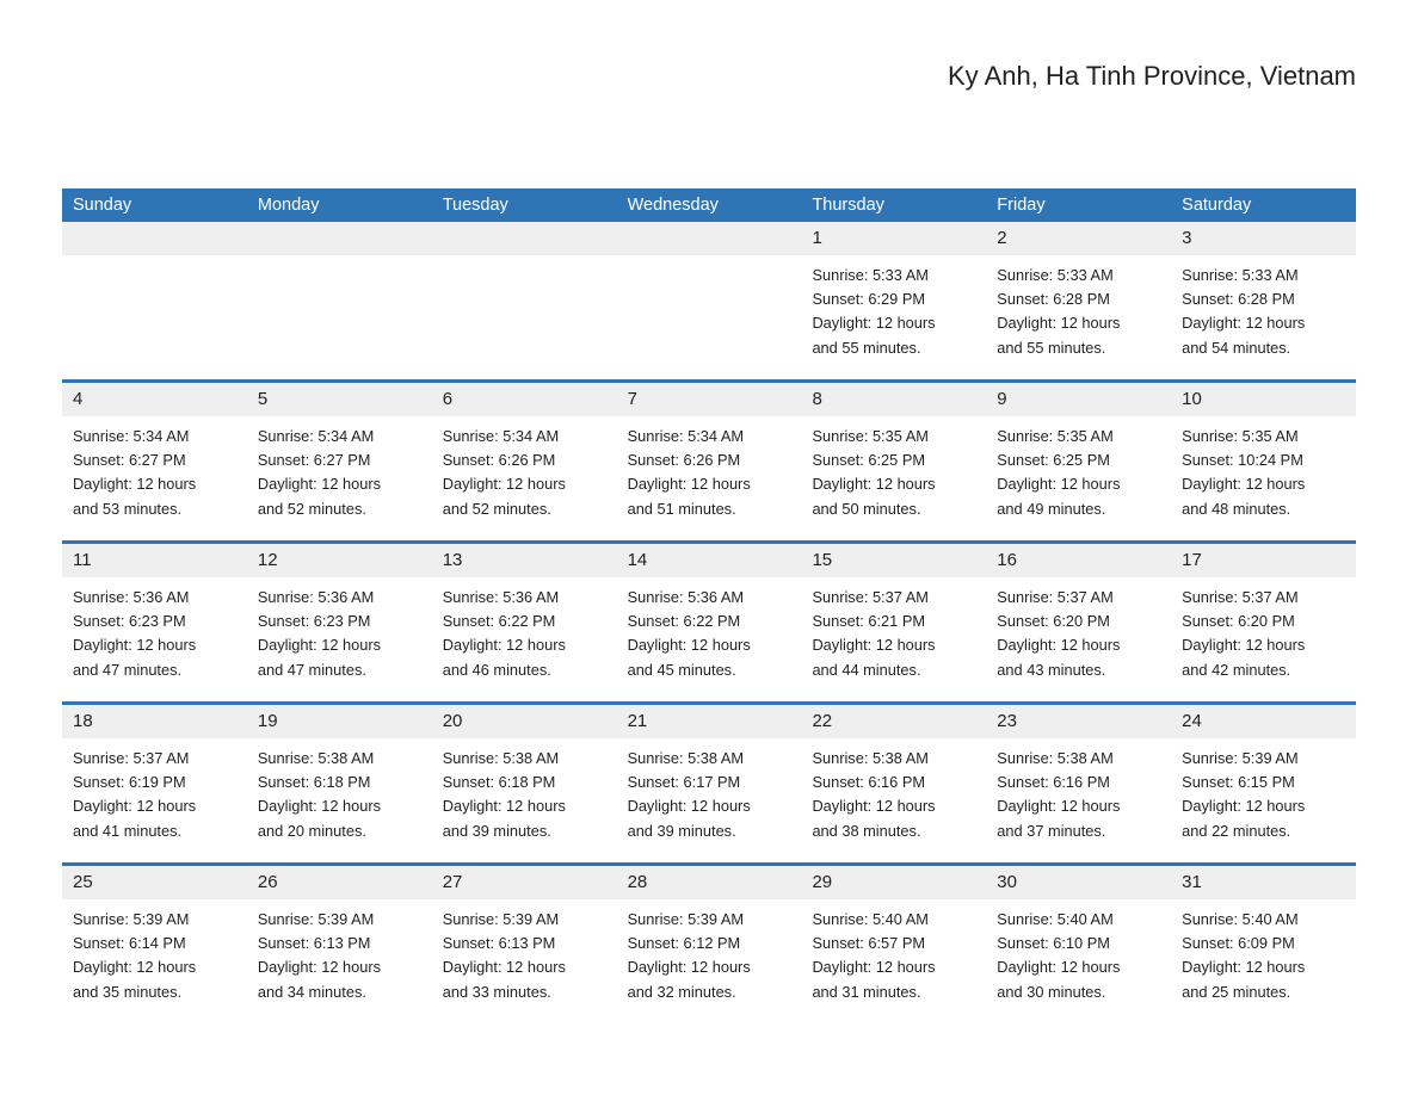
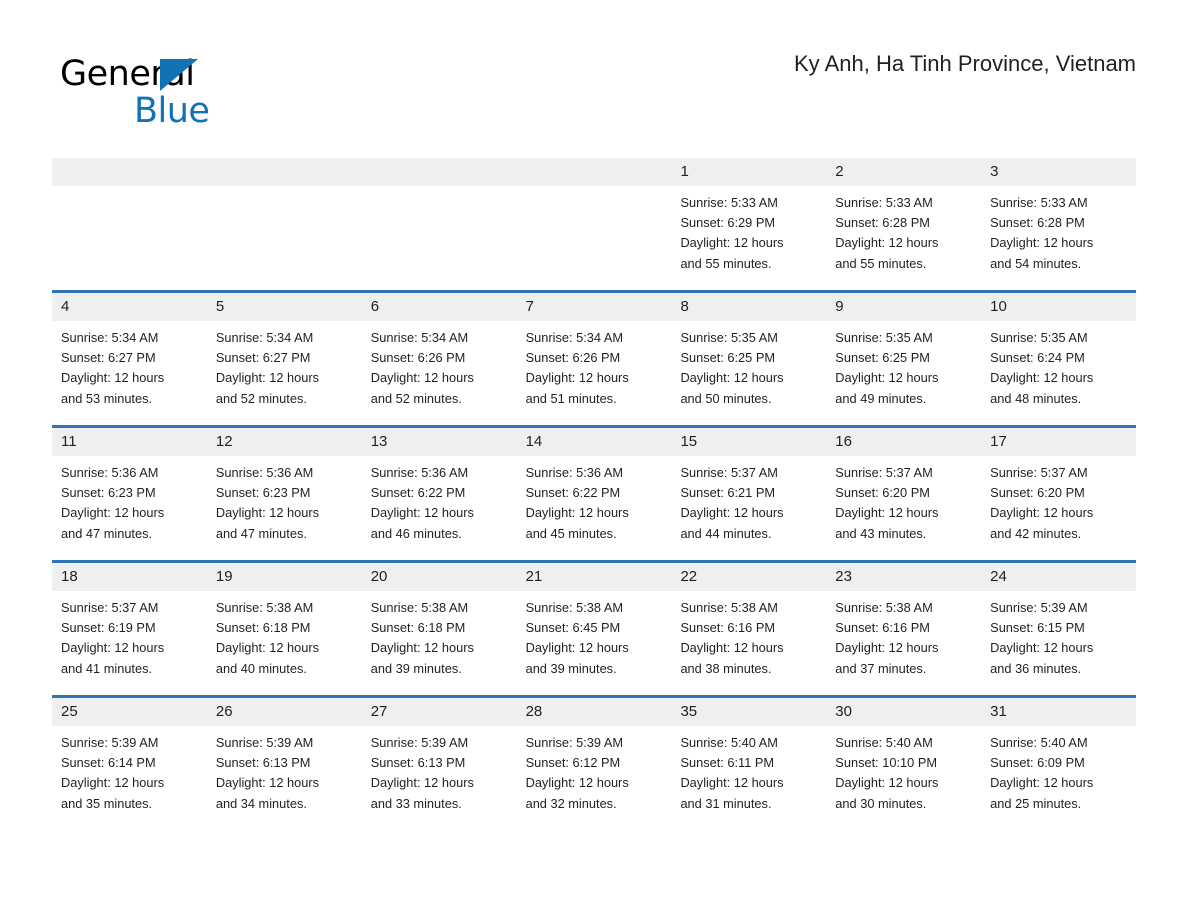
+ General
+ Blue
  Ky Anh, Ha Tinh Province, Vietnam
- Sunday
- Monday
- Tuesday
- Wednesday
- Thursday
- Friday
- Saturday
  1
  Sunrise: 5:33 AM
  Sunset: 6:29 PM
  Daylight: 12 hours
  and 55 minutes.
  2
  Sunrise: 5:33 AM
  Sunset: 6:28 PM
  Daylight: 12 hours
  and 55 minutes.
  3
  Sunrise: 5:33 AM
  Sunset: 6:28 PM
  Daylight: 12 hours
  and 54 minutes.
  4
  Sunrise: 5:34 AM
  Sunset: 6:27 PM
  Daylight: 12 hours
  and 53 minutes.
  5
  Sunrise: 5:34 AM
  Sunset: 6:27 PM
  Daylight: 12 hours
  and 52 minutes.
  6
  Sunrise: 5:34 AM
  Sunset: 6:26 PM
  Daylight: 12 hours
  and 52 minutes.
  7
  Sunrise: 5:34 AM
  Sunset: 6:26 PM
  Daylight: 12 hours
  and 51 minutes.
  8
  Sunrise: 5:35 AM
  Sunset: 6:25 PM
  Daylight: 12 hours
  and 50 minutes.
  9
  Sunrise: 5:35 AM
  Sunset: 6:25 PM
  Daylight: 12 hours
  and 49 minutes.
  10
  Sunrise: 5:35 AM
- Sunset: 10:24 PM
+ Sunset: 6:24 PM
  Daylight: 12 hours
  and 48 minutes.
  11
  Sunrise: 5:36 AM
  Sunset: 6:23 PM
  Daylight: 12 hours
  and 47 minutes.
  12
  Sunrise: 5:36 AM
  Sunset: 6:23 PM
  Daylight: 12 hours
  and 47 minutes.
  13
  Sunrise: 5:36 AM
  Sunset: 6:22 PM
  Daylight: 12 hours
  and 46 minutes.
  14
  Sunrise: 5:36 AM
  Sunset: 6:22 PM
  Daylight: 12 hours
  and 45 minutes.
  15
  Sunrise: 5:37 AM
  Sunset: 6:21 PM
  Daylight: 12 hours
  and 44 minutes.
  16
  Sunrise: 5:37 AM
  Sunset: 6:20 PM
  Daylight: 12 hours
  and 43 minutes.
  17
  Sunrise: 5:37 AM
  Sunset: 6:20 PM
  Daylight: 12 hours
  and 42 minutes.
  18
  Sunrise: 5:37 AM
  Sunset: 6:19 PM
  Daylight: 12 hours
  and 41 minutes.
  19
  Sunrise: 5:38 AM
  Sunset: 6:18 PM
  Daylight: 12 hours
- and 20 minutes.
+ and 40 minutes.
  20
  Sunrise: 5:38 AM
  Sunset: 6:18 PM
  Daylight: 12 hours
  and 39 minutes.
  21
  Sunrise: 5:38 AM
- Sunset: 6:17 PM
+ Sunset: 6:45 PM
  Daylight: 12 hours
  and 39 minutes.
  22
  Sunrise: 5:38 AM
  Sunset: 6:16 PM
  Daylight: 12 hours
  and 38 minutes.
  23
  Sunrise: 5:38 AM
  Sunset: 6:16 PM
  Daylight: 12 hours
  and 37 minutes.
  24
  Sunrise: 5:39 AM
  Sunset: 6:15 PM
  Daylight: 12 hours
- and 22 minutes.
+ and 36 minutes.
  25
  Sunrise: 5:39 AM
  Sunset: 6:14 PM
  Daylight: 12 hours
  and 35 minutes.
  26
  Sunrise: 5:39 AM
  Sunset: 6:13 PM
  Daylight: 12 hours
  and 34 minutes.
  27
  Sunrise: 5:39 AM
  Sunset: 6:13 PM
  Daylight: 12 hours
  and 33 minutes.
  28
  Sunrise: 5:39 AM
  Sunset: 6:12 PM
  Daylight: 12 hours
  and 32 minutes.
- 29
+ 35
  Sunrise: 5:40 AM
- Sunset: 6:57 PM
+ Sunset: 6:11 PM
  Daylight: 12 hours
  and 31 minutes.
  30
  Sunrise: 5:40 AM
- Sunset: 6:10 PM
+ Sunset: 10:10 PM
  Daylight: 12 hours
  and 30 minutes.
  31
  Sunrise: 5:40 AM
  Sunset: 6:09 PM
  Daylight: 12 hours
  and 25 minutes.
